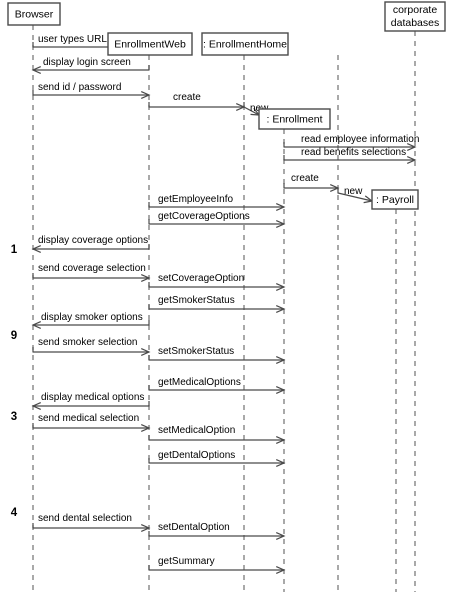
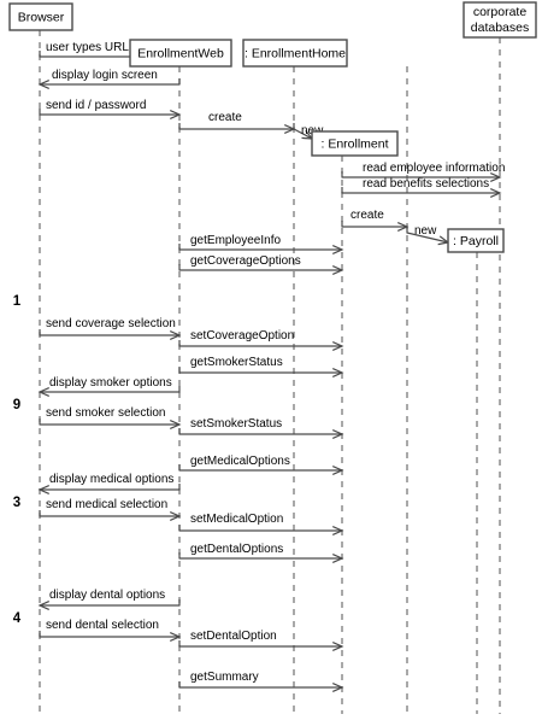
  user types URL
  display login screen
  send id / password
  create
  read employee information
  read benefits selections
  create
  new
  getEmployeeInfo
  getCoverageOptions
- display coverage options
  send coverage selection
  setCoverageOption
  getSmokerStatus
  display smoker options
  send smoker selection
  setSmokerStatus
  getMedicalOptions
  display medical options
  send medical selection
  setMedicalOption
  getDentalOptions
+ display dental options
  send dental selection
  setDentalOption
  getSummary
  Browser
  EnrollmentWeb
  : EnrollmentHome
  corporate
  databases
  : Enrollment
  : Payroll
  1
  9
  3
  4
